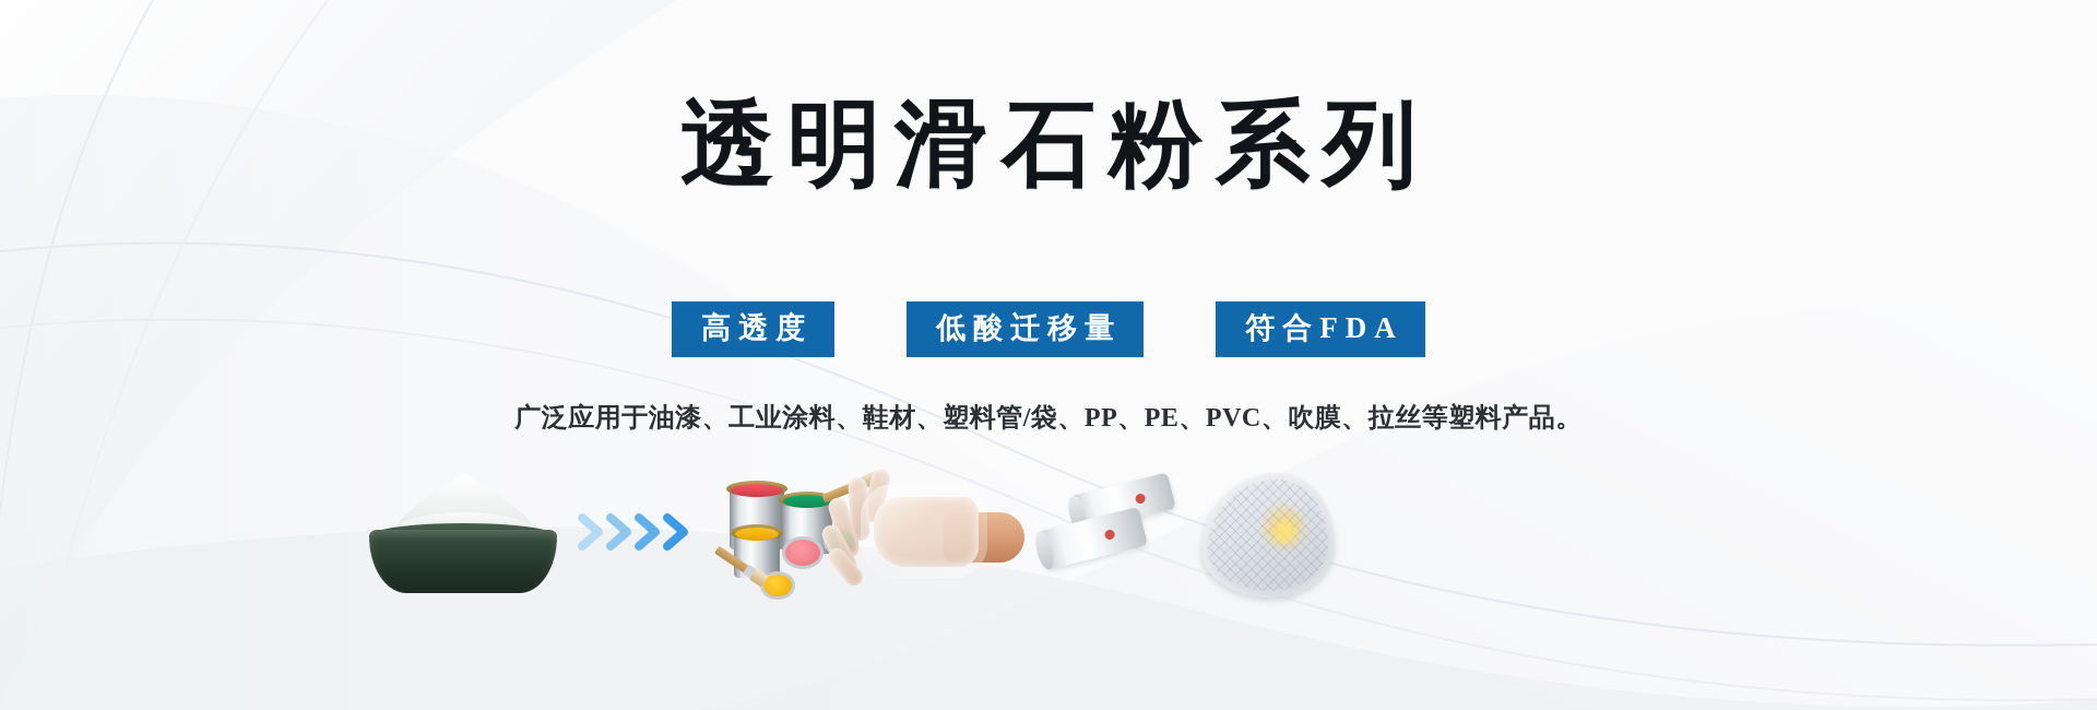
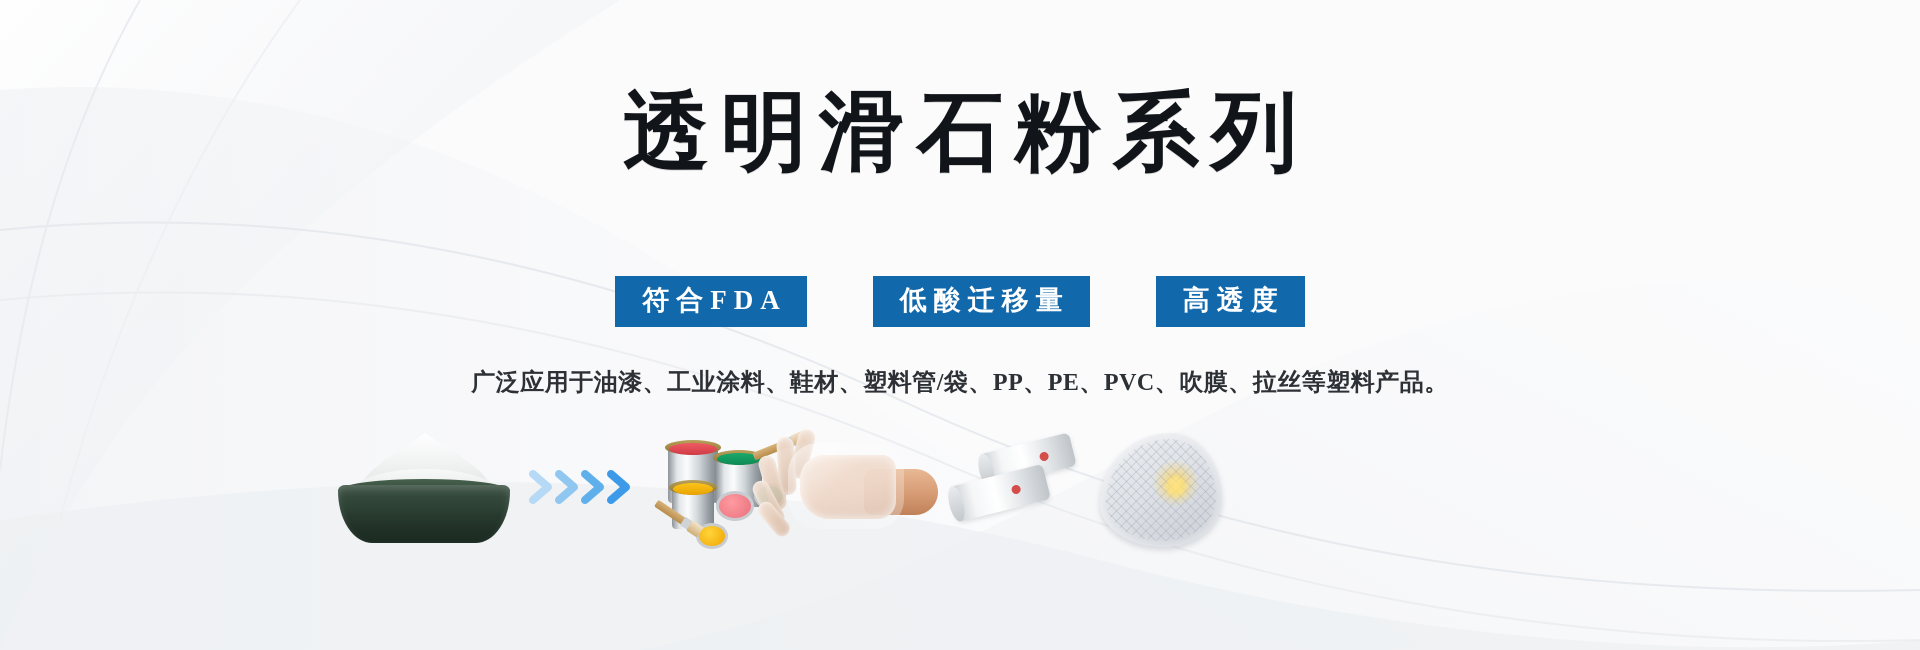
  透明滑石粉系列
- 高透度
+ 符合FDA
  低酸迁移量
- 符合FDA
+ 高透度
  广泛应用于油漆、工业涂料、鞋材、塑料管/袋、PP、PE、PVC、吹膜、拉丝等塑料产品。
